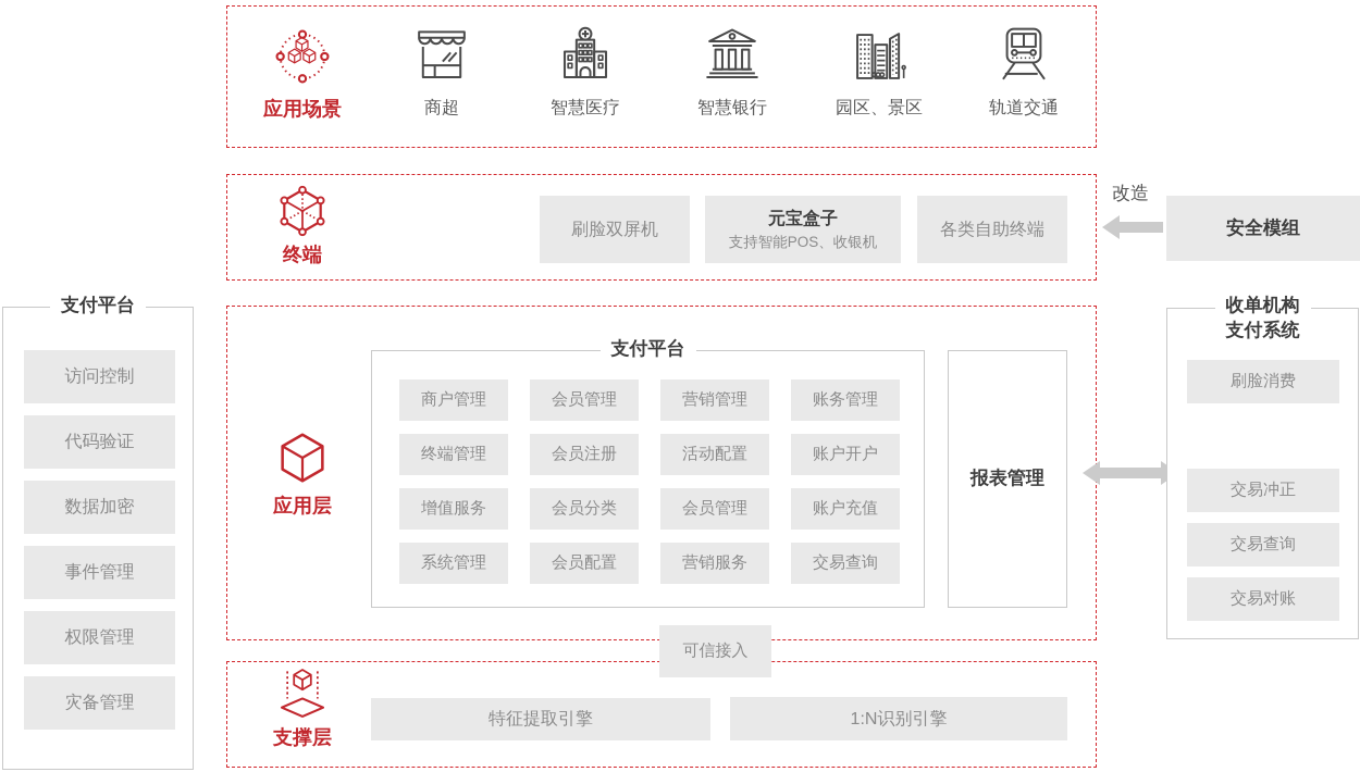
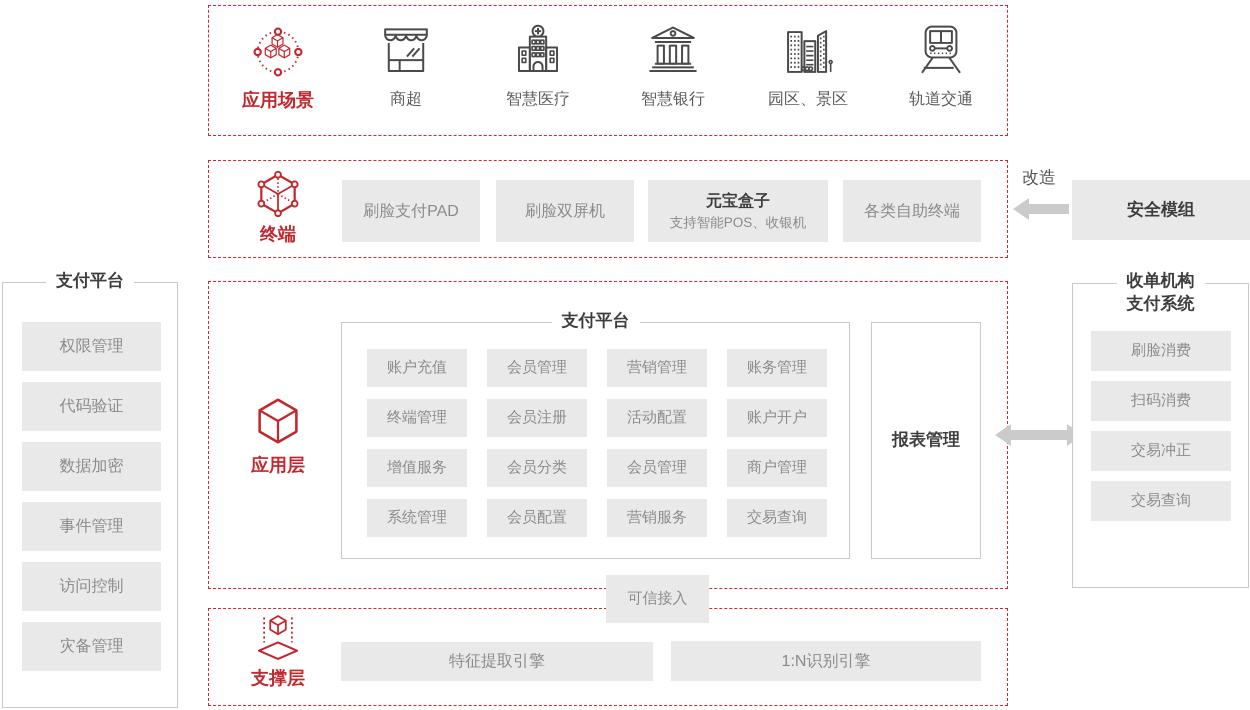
  应用场景
  商超
  智慧医疗
  智慧银行
  园区、景区
  轨道交通
  终端
+ 刷脸支付PAD
  刷脸双屏机
  元宝盒子
  支持智能POS、收银机
  各类自助终端
  改造
  安全模组
  支付平台
- 访问控制
+ 权限管理
  代码验证
  数据加密
  事件管理
- 权限管理
+ 访问控制
  灾备管理
  应用层
  支付平台
- 商户管理
+ 账户充值
  会员管理
  营销管理
  账务管理
  终端管理
  会员注册
  活动配置
  账户开户
  增值服务
  会员分类
  会员管理
- 账户充值
+ 商户管理
  系统管理
  会员配置
  营销服务
  交易查询
  报表管理
  收单机构
  支付系统
  刷脸消费
+ 扫码消费
  交易冲正
  交易查询
- 交易对账
  可信接入
  支撑层
  特征提取引擎
  1:N识别引擎
